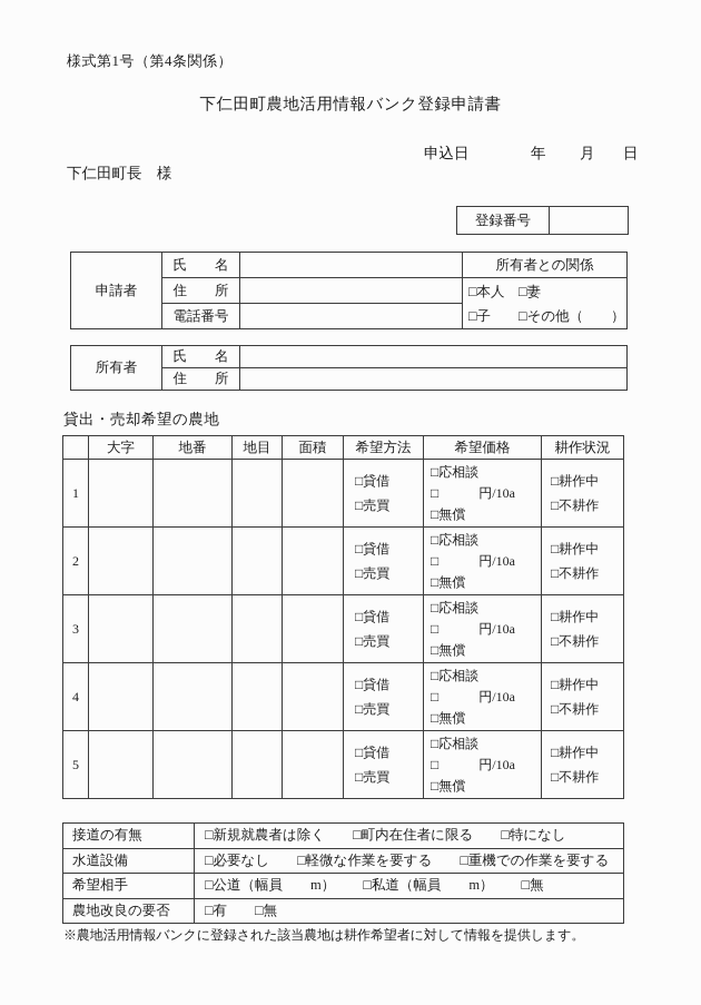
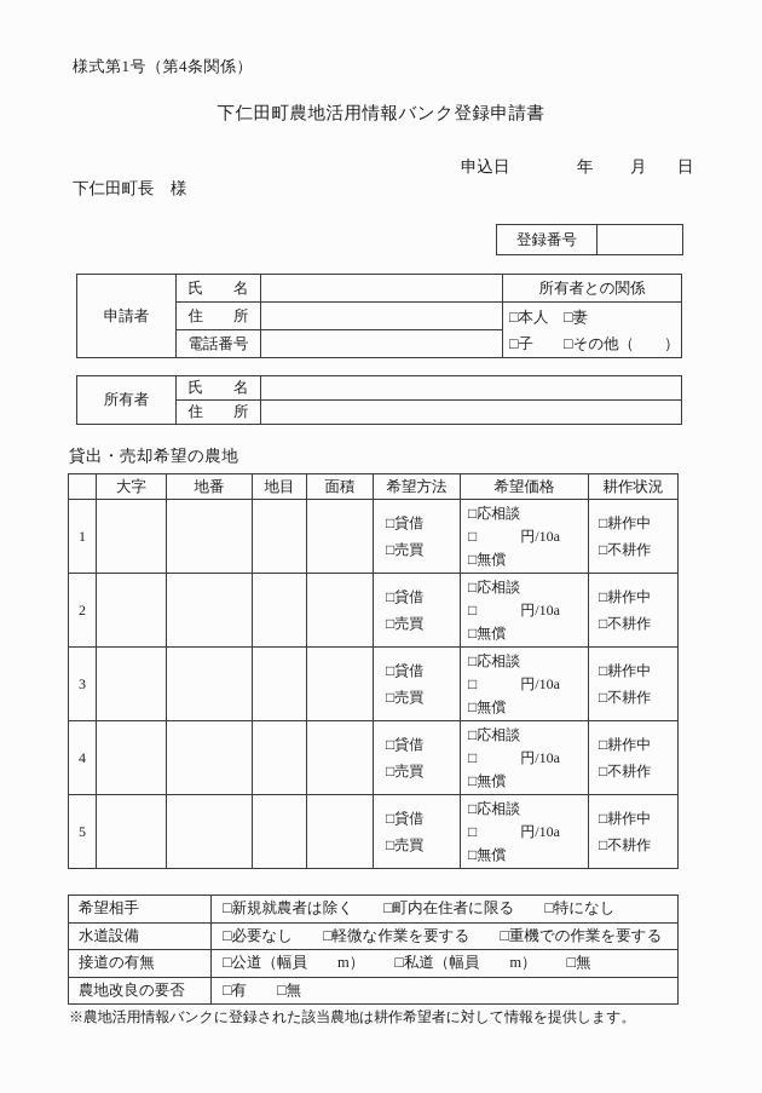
  様式第1号（第4条関係）
  下仁田町農地活用情報バンク登録申請書
  申込日
  年
  月
  日
  下仁田町長 様
  登録番号
  申請者	氏 名		所有者との関係
  住 所		□本人 □妻 □子 □その他（ ）
  電話番号
  所有者	氏 名
  住 所
  貸出・売却希望の農地
  	大字	地番	地目	面積	希望方法	希望価格	耕作状況
  1					□貸借 □売買	□応相談 □ 円/10a □無償	□耕作中 □不耕作
  2					□貸借 □売買	□応相談 □ 円/10a □無償	□耕作中 □不耕作
  3					□貸借 □売買	□応相談 □ 円/10a □無償	□耕作中 □不耕作
  4					□貸借 □売買	□応相談 □ 円/10a □無償	□耕作中 □不耕作
  5					□貸借 □売買	□応相談 □ 円/10a □無償	□耕作中 □不耕作
- 接道の有無	□新規就農者は除く □町内在住者に限る □特になし
+ 希望相手	□新規就農者は除く □町内在住者に限る □特になし
  水道設備	□必要なし □軽微な作業を要する □重機での作業を要する
- 希望相手	□公道（幅員 m） □私道（幅員 m） □無
+ 接道の有無	□公道（幅員 m） □私道（幅員 m） □無
  農地改良の要否	□有 □無
  ※農地活用情報バンクに登録された該当農地は耕作希望者に対して情報を提供します。
